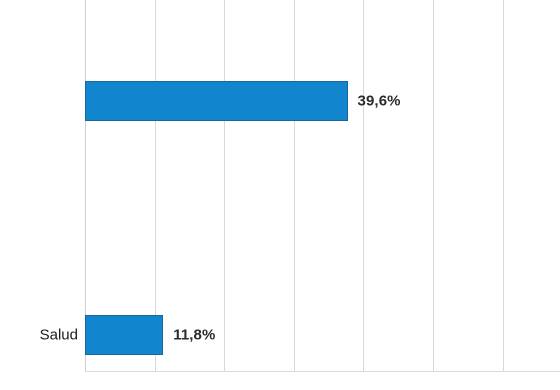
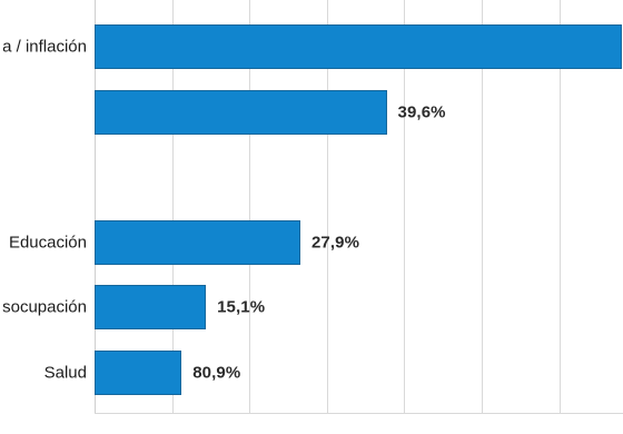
+ a / inflación
  39,6%
+ Educación
+ 27,9%
+ socupación
+ 15,1%
  Salud
- 11,8%
+ 80,9%
